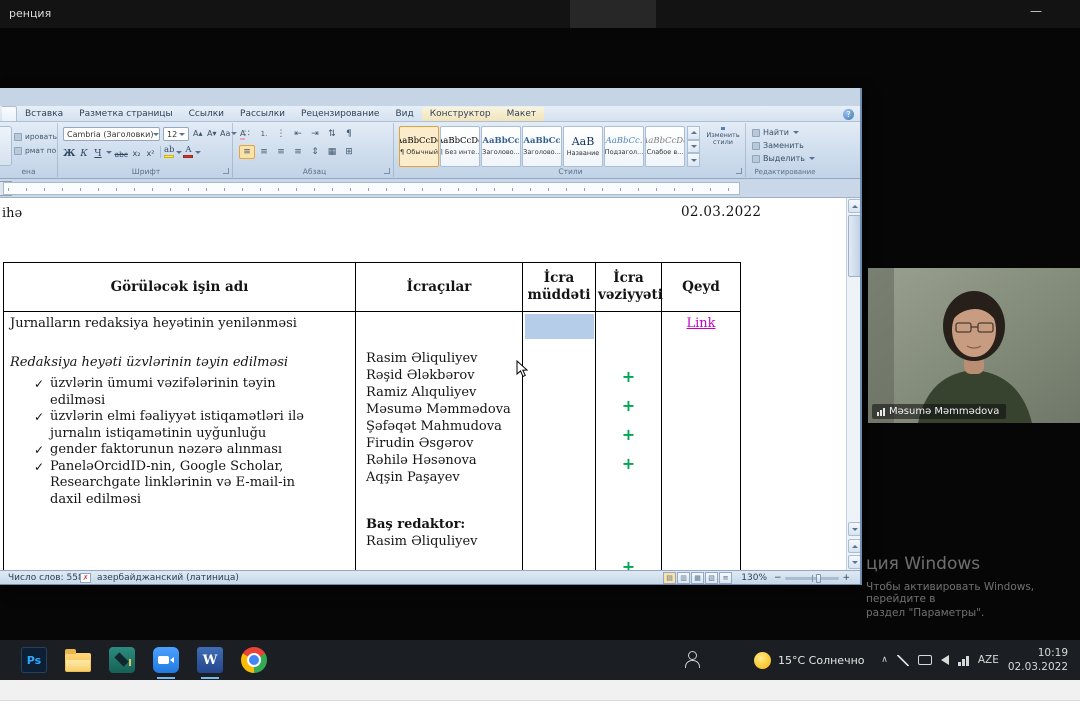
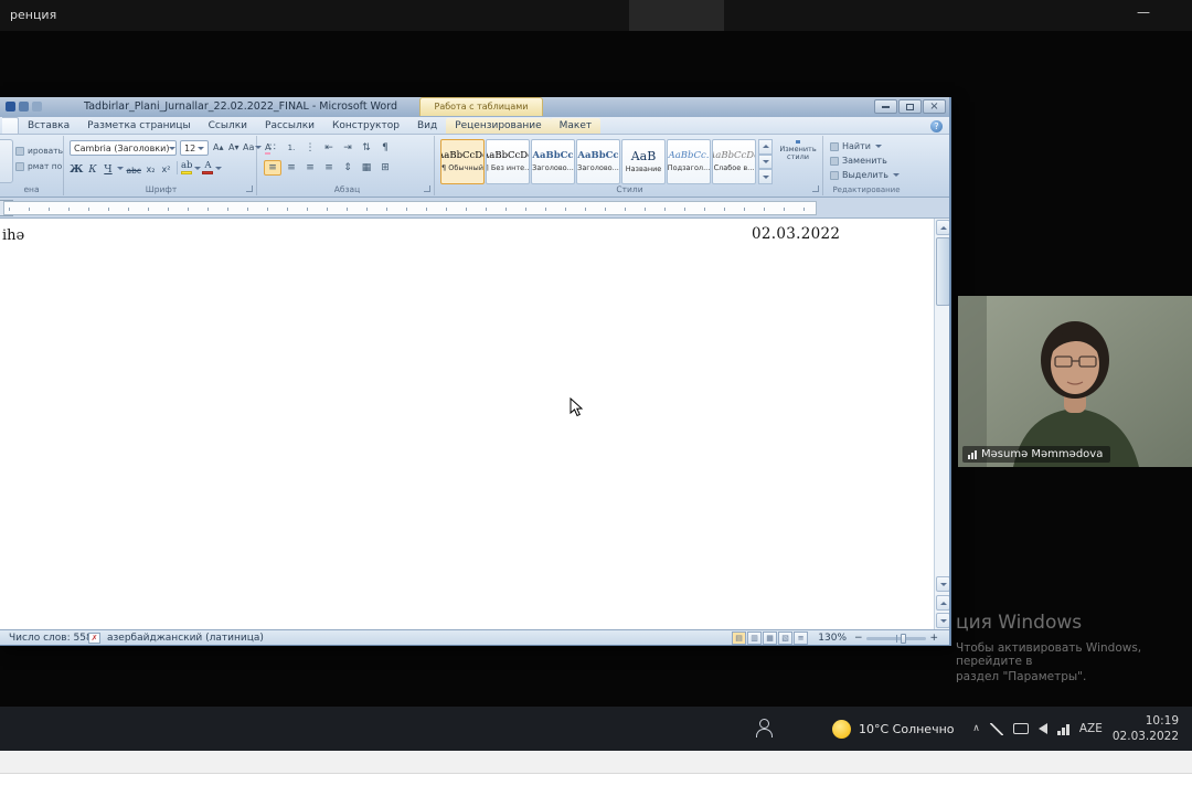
  ренция
  —
+ Tadbirlar_Plani_Jurnallar_22.02.2022_FINAL - Microsoft Word
+ Работа с таблицами
  Вставка
  Разметка страницы
  Ссылки
  Рассылки
- Рецензирование
+ Конструктор
  Вид
- Конструктор
+ Рецензирование
  Макет
  ировать
  ена
  Cambria (Заголовки)
  12
  Aa
  Ж
  К
  Ч
  abc
  x₂
  x²
  ab
  A
  Шрифт
  Абзац
  AaBbCcD
  ¶ Обычный
  AaBbCcD
  ¶ Без инте..
  AaBbCc
  Заголово...
  AaBbCc
  Заголово...
  AaB
  Название
  AaBbCc.
  Подзагол...
  AaBbCcD
  Слабое в...
  Изменить стили
  Стили
  Найти
  Заменить
  Выделить
  Редактирование
  ihə
  02.03.2022
- Görüləcək işin adı	İcraçılar	İcra müddəti	İcra vəziyyəti	Qeyd
- Jurnalların redaksiya heyətinin yenilənməsi Redaksiya heyəti üzvlərinin təyin edilməsi üzvlərin ümumi vəzifələrinin təyin edilməsi üzvlərin elmi fəaliyyət istiqamətləri ilə jurnalın istiqamətinin uyğunluğu gender faktorunun nəzərə alınması PaneləOrcidID-nin, Google Scholar, Researchgate linklərinin və E-mail-in daxil edilməsi	Rasim Əliquliyev Rəşid Ələkbərov Ramiz Alıquliyev Məsumə Məmmədova Şəfəqət Mahmudova Firudin Əsgərov Rəhilə Həsənova Aqşin Paşayev Baş redaktor: Rasim Əliquliyev		+ + + + +	Link
  Число слов: 55
  азербайджанский (латиница)
  130%
  −
  +
  Məsumə Məmmədova
  ция Windows
  Чтобы активировать Windows, перейдите в
  раздел "Параметры".
- Ps
- W
- 15°C Солнечно
+ 10°C Солнечно
  AZE
  10:19
  02.03.2022
